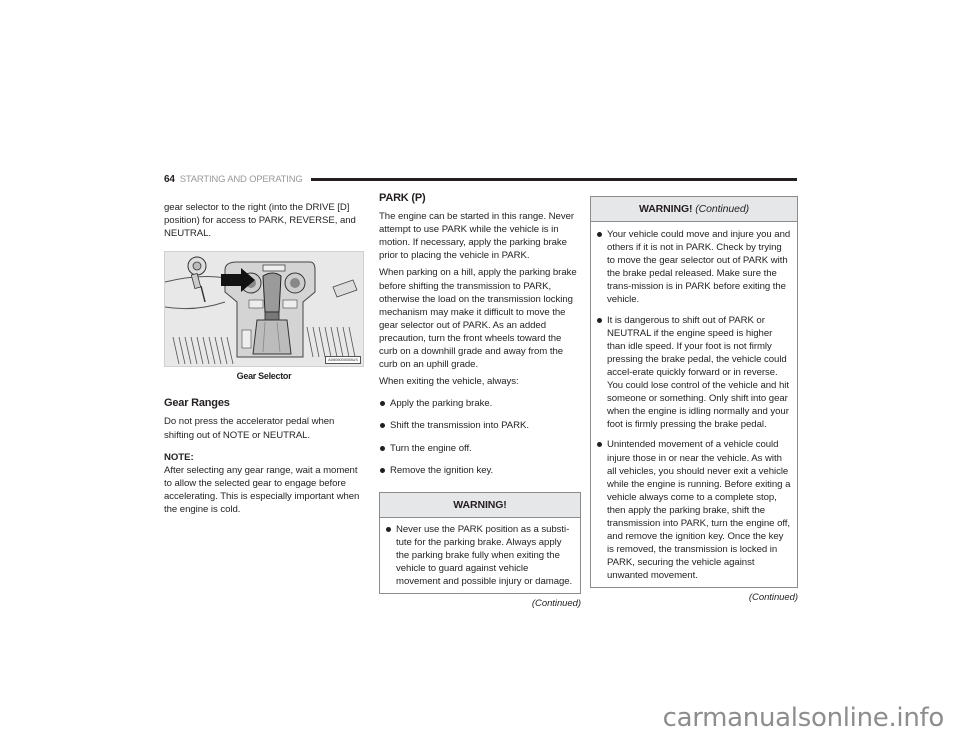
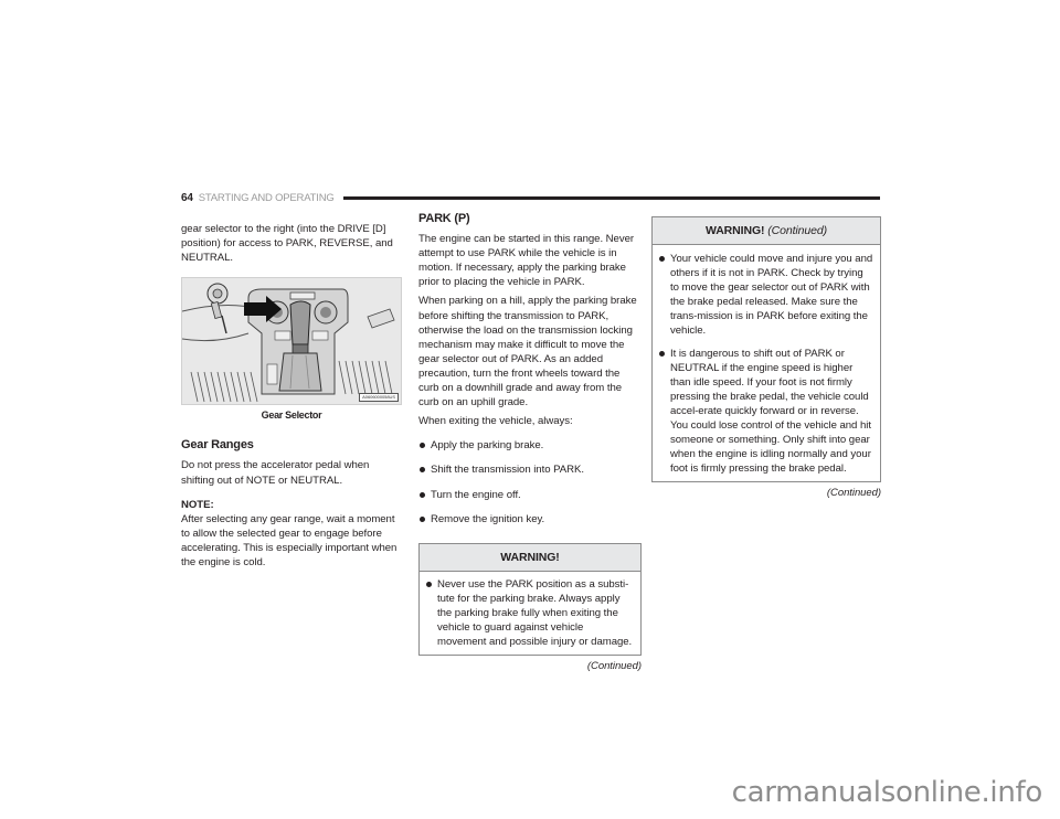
  64
  STARTING AND OPERATING
  gear selector to the right (into the DRIVE [D] position) for access to PARK, REVERSE, and NEUTRAL.
  Gear Selector
  Gear Ranges
  Do not press the accelerator pedal when shifting out of NOTE or NEUTRAL.
  NOTE:
  After selecting any gear range, wait a moment to allow the selected gear to engage before accelerating. This is especially important when the engine is cold.
  PARK (P)
  The engine can be started in this range. Never attempt to use PARK while the vehicle is in motion. If necessary, apply the parking brake prior to placing the vehicle in PARK.
  When parking on a hill, apply the parking brake before shifting the transmission to PARK, otherwise the load on the transmission locking mechanism may make it difficult to move the gear selector out of PARK. As an added precaution, turn the front wheels toward the curb on a downhill grade and away from the curb on an uphill grade.
  When exiting the vehicle, always:
  Apply the parking brake.
  Shift the transmission into PARK.
  Turn the engine off.
  Remove the ignition key.
  WARNING!
  Never use the PARK position as a substi-tute for the parking brake. Always apply the parking brake fully when exiting the vehicle to guard against vehicle movement and possible injury or damage.
  (Continued)
  WARNING! (Continued)
  Your vehicle could move and injure you and others if it is not in PARK. Check by trying to move the gear selector out of PARK with the brake pedal released. Make sure the trans-mission is in PARK before exiting the vehicle.
  It is dangerous to shift out of PARK or NEUTRAL if the engine speed is higher than idle speed. If your foot is not firmly pressing the brake pedal, the vehicle could accel-erate quickly forward or in reverse. You could lose control of the vehicle and hit someone or something. Only shift into gear when the engine is idling normally and your foot is firmly pressing the brake pedal.
- Unintended movement of a vehicle could injure those in or near the vehicle. As with all vehicles, you should never exit a vehicle while the engine is running. Before exiting a vehicle always come to a complete stop, then apply the parking brake, shift the transmission into PARK, turn the engine off, and remove the ignition key. Once the key is removed, the transmission is locked in PARK, securing the vehicle against unwanted movement.
  (Continued)
  carmanualsonline.info
